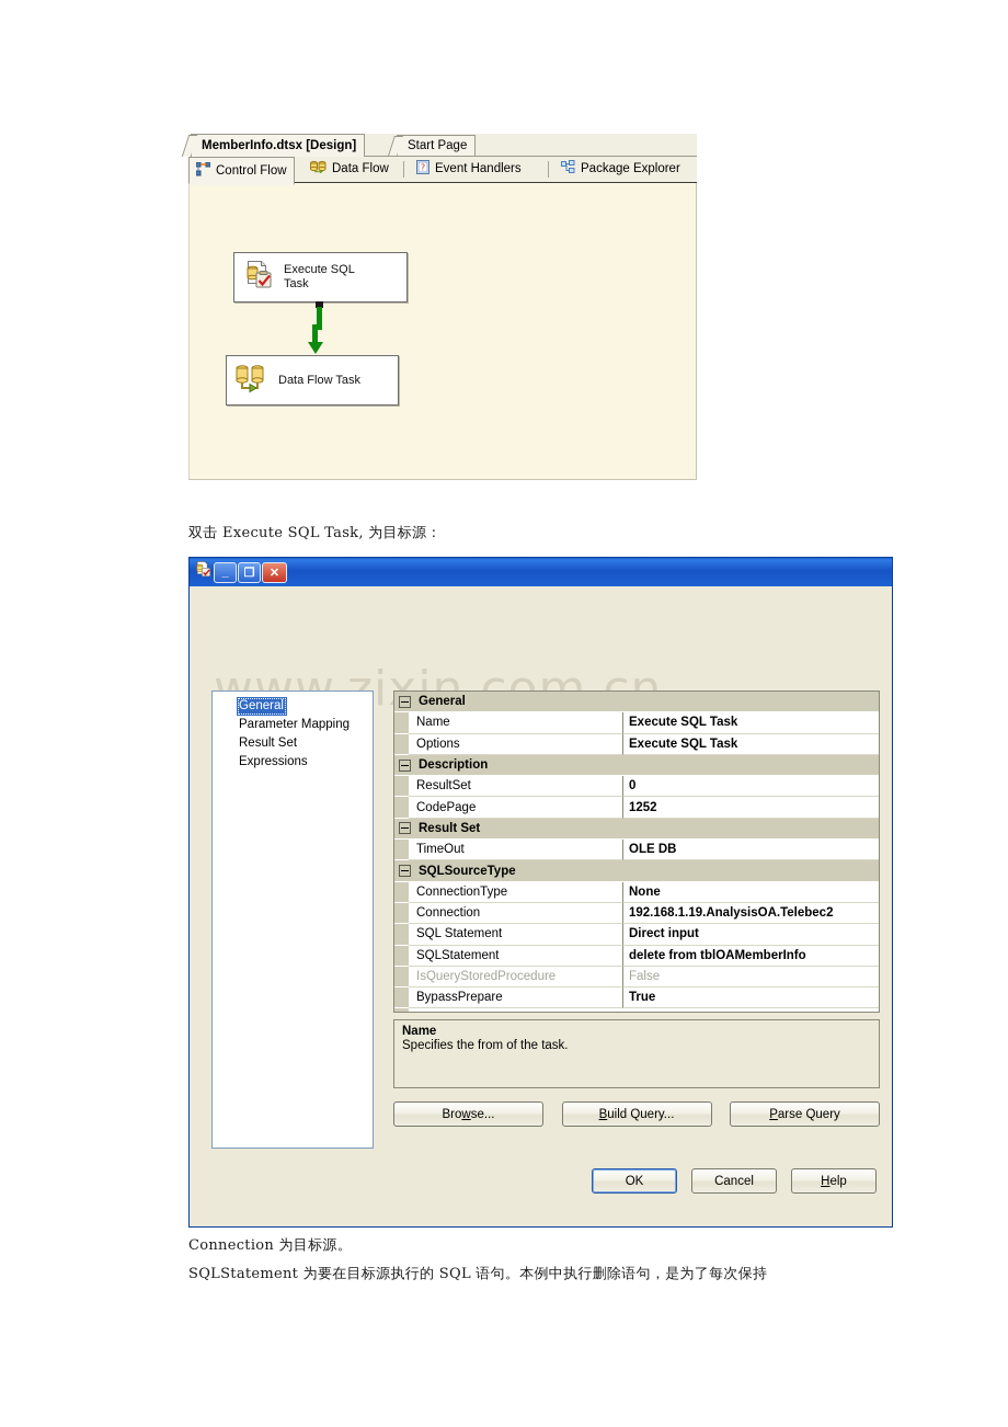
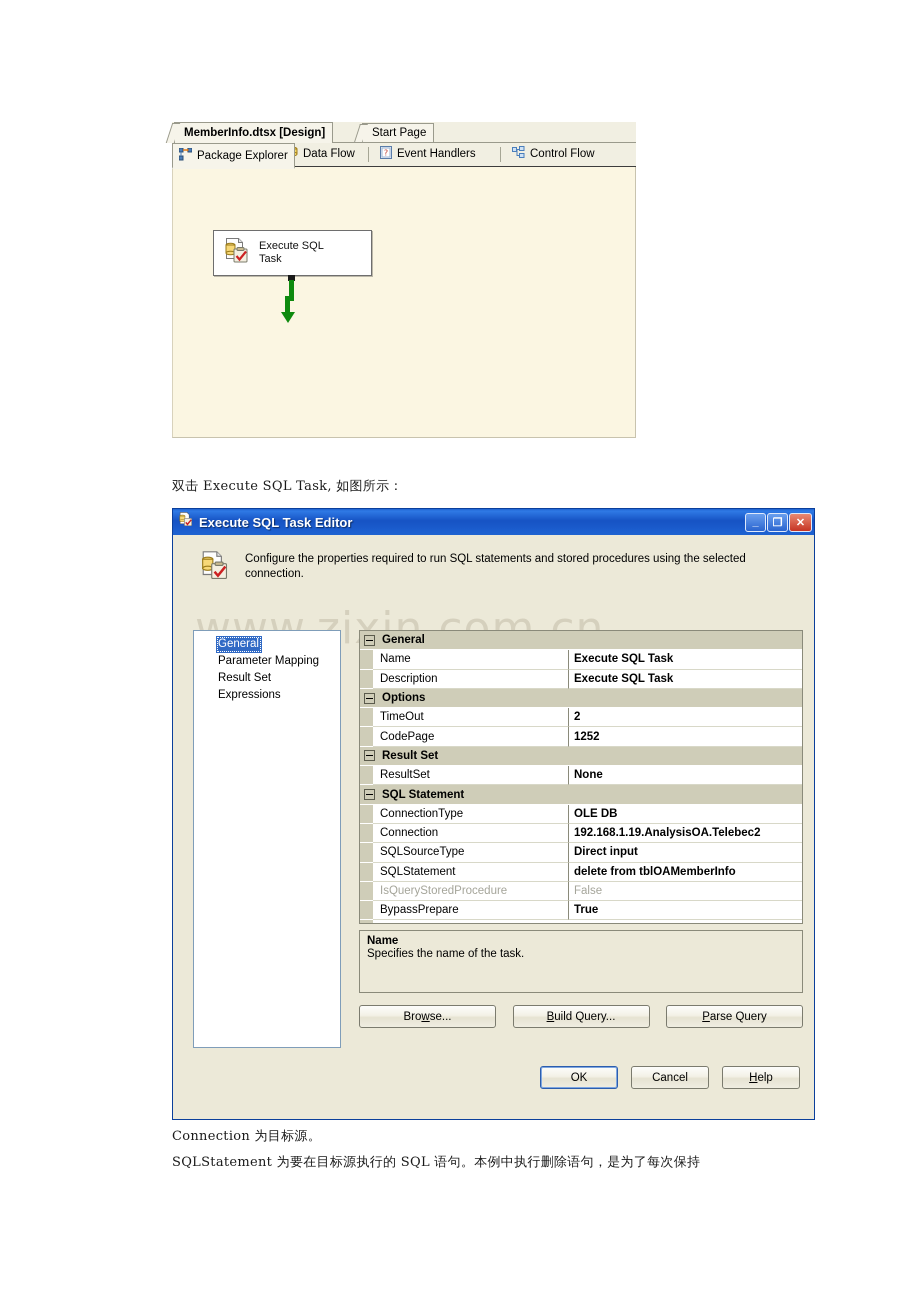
  MemberInfo.dtsx [Design]
  Start Page
- Control Flow
+ Package Explorer
  Data Flow
  ?
  Event Handlers
- Package Explorer
+ Control Flow
  Execute SQL
  Task
- Data Flow Task
- 双击 Execute SQL Task, 为目标源：
+ 双击 Execute SQL Task, 如图所示：
+ Execute SQL Task Editor
  _
  ❐
  ✕
+ Configure the properties required to run SQL statements and stored procedures using the selected connection.
  www.zixin.com.cn
  General
  Parameter Mapping
  Result Set
  Expressions
  General
  Name
  Execute SQL Task
- Options
+ Description
  Execute SQL Task
- Description
+ Options
- ResultSet
+ TimeOut
- 0
+ 2
  CodePage
  1252
  Result Set
- TimeOut
+ ResultSet
- OLE DB
+ None
- SQLSourceType
+ SQL Statement
  ConnectionType
- None
+ OLE DB
  Connection
  192.168.1.19.AnalysisOA.Telebec2
- SQL Statement
+ SQLSourceType
  Direct input
  SQLStatement
  delete from tblOAMemberInfo
  IsQueryStoredProcedure
  False
  BypassPrepare
  True
  Name
- Specifies the from of the task.
+ Specifies the name of the task.
  Browse...
  Build Query...
  Parse Query
  OK
  Cancel
  Help
  Connection 为目标源。
  SQLStatement 为要在目标源执行的 SQL 语句。本例中执行删除语句，是为了每次保持
